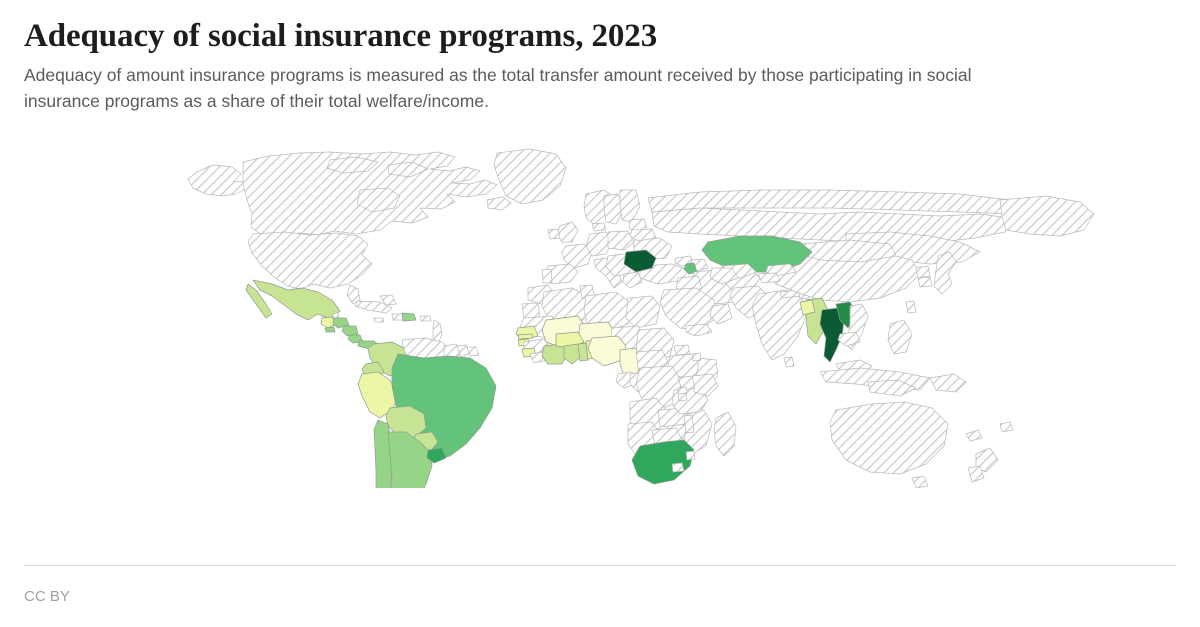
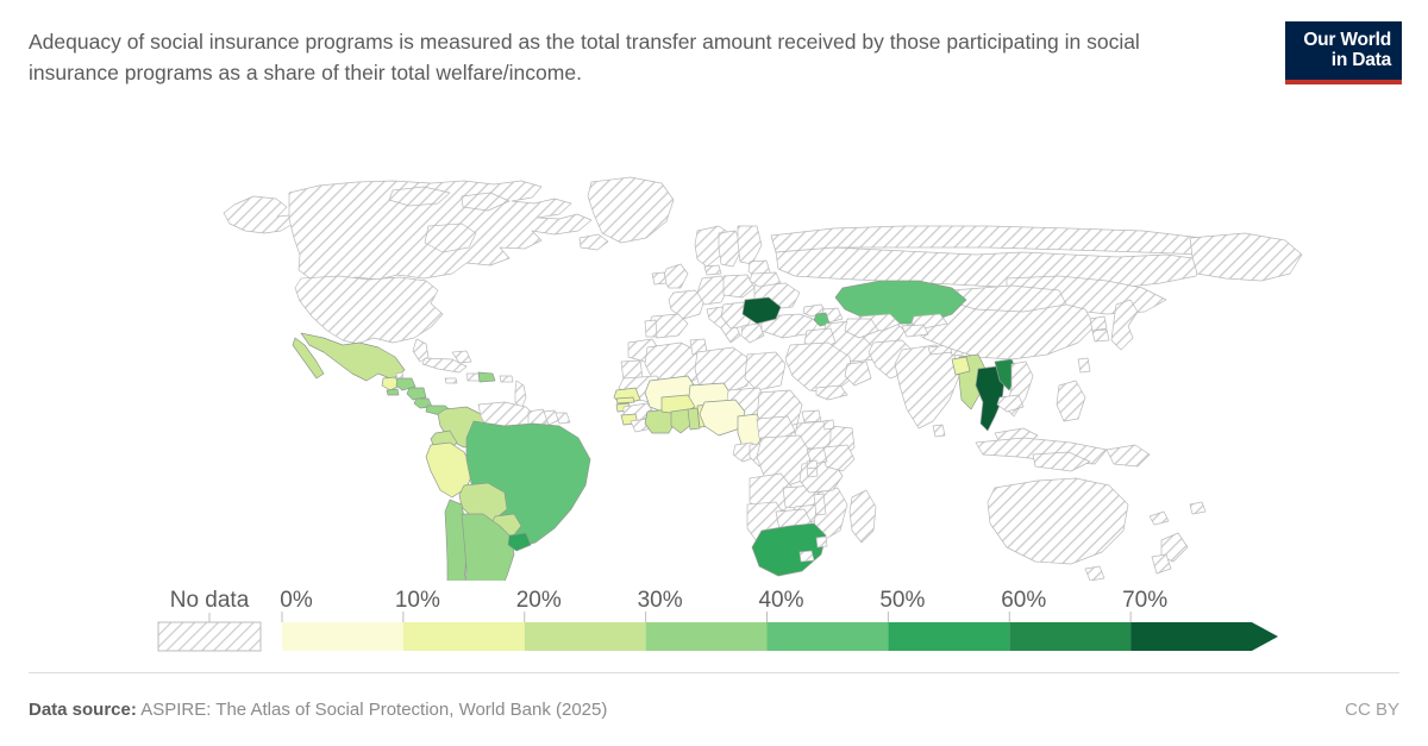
- Adequacy of social insurance programs, 2023
- Adequacy of amount insurance programs is measured as the total transfer amount received by those participating in social insurance programs as a share of their total welfare/income.
+ Adequacy of social insurance programs is measured as the total transfer amount received by those participating in social insurance programs as a share of their total welfare/income.
+ Our World
+ in Data
+ No data
+ 0%
+ 10%
+ 20%
+ 30%
+ 40%
+ 50%
+ 60%
+ 70%
+ Data source: ASPIRE: The Atlas of Social Protection, World Bank (2025)
  CC BY
